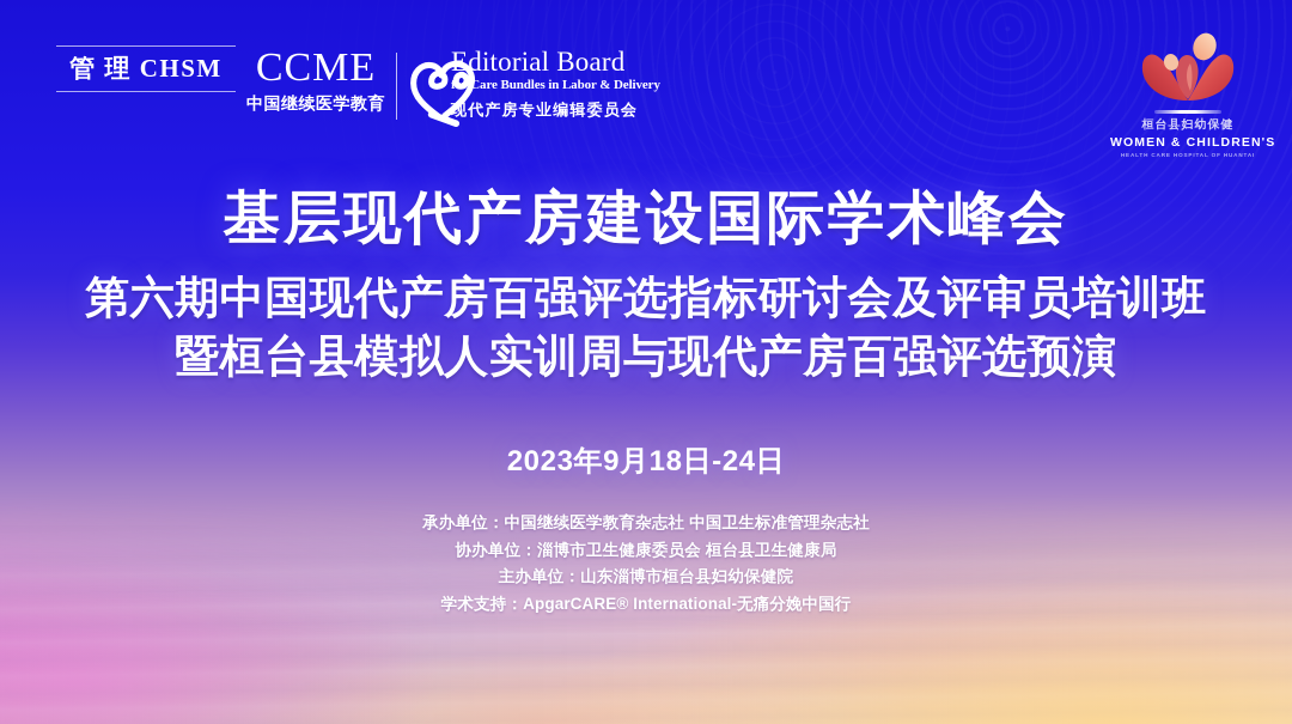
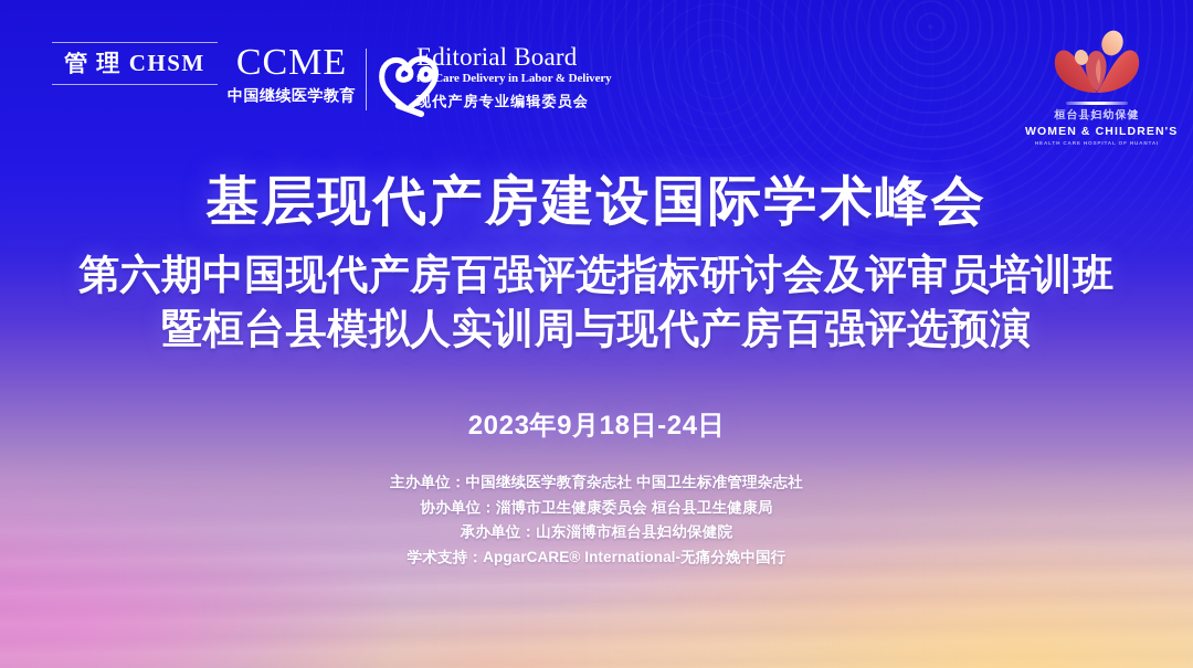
  管 理 CHSM
  CCME
  中国继续医学教育
  Editorial Board
- for Care Bundles in Labor & Delivery
+ for Care Delivery in Labor & Delivery
  现代产房专业编辑委员会
  桓台县妇幼保健
  WOMEN & CHILDREN'S
  基层现代产房建设国际学术峰会
  第六期中国现代产房百强评选指标研讨会及评审员培训班
  暨桓台县模拟人实训周与现代产房百强评选预演
  2023年9月18日-24日
- 承办单位：中国继续医学教育杂志社 中国卫生标准管理杂志社
+ 主办单位：中国继续医学教育杂志社 中国卫生标准管理杂志社
  协办单位：淄博市卫生健康委员会 桓台县卫生健康局
- 主办单位：山东淄博市桓台县妇幼保健院
+ 承办单位：山东淄博市桓台县妇幼保健院
  学术支持：ApgarCARE® International-无痛分娩中国行
